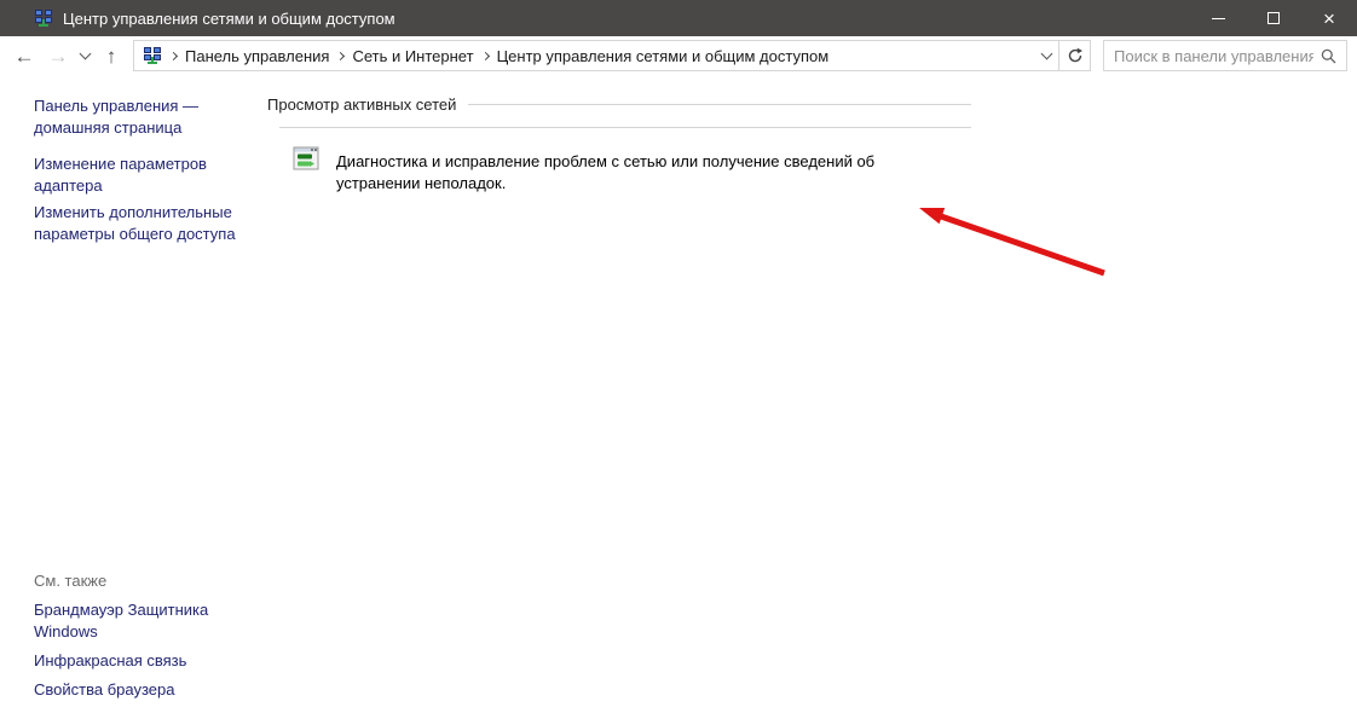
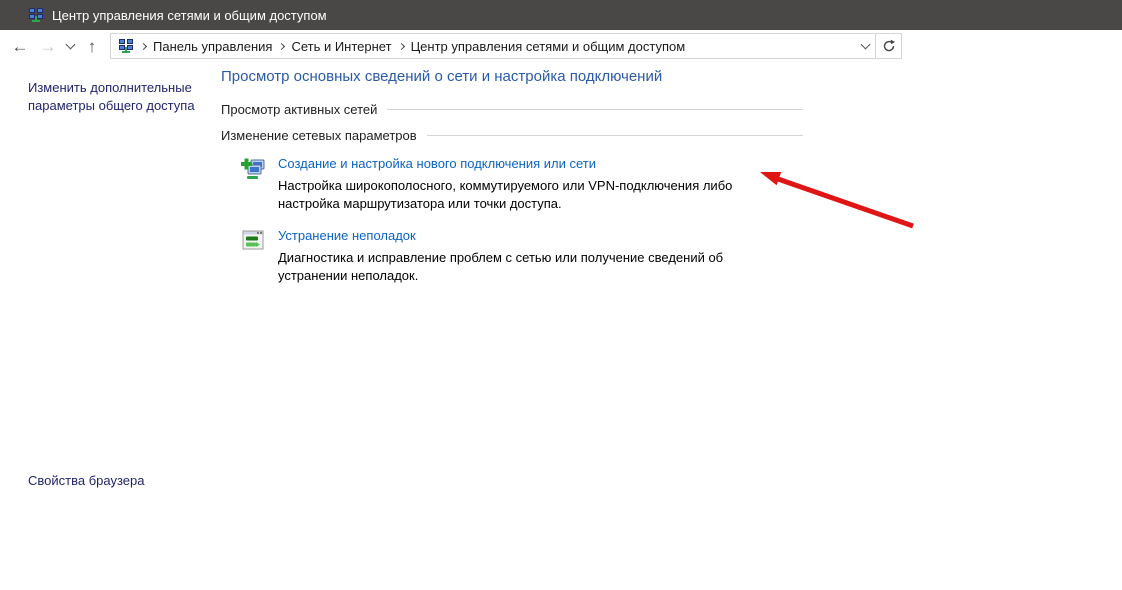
  Центр управления сетями и общим доступом
- ×
  ←
  →
  ↑
  Панель управления
  Сеть и Интернет
  Центр управления сетями и общим доступом
- Поиск в панели управления
- Панель управления — домашняя страница
- Изменение параметров адаптера
  Изменить дополнительные параметры общего доступа
- См. также
- Брандмауэр Защитника Windows
- Инфракрасная связь
  Свойства браузера
+ Просмотр основных сведений о сети и настройка подключений
  Просмотр активных сетей
+ Изменение сетевых параметров
+ Создание и настройка нового подключения или сети
+ Настройка широкополосного, коммутируемого или VPN-подключения либо настройка маршрутизатора или точки доступа.
+ Устранение неполадок
  Диагностика и исправление проблем с сетью или получение сведений об устранении неполадок.
